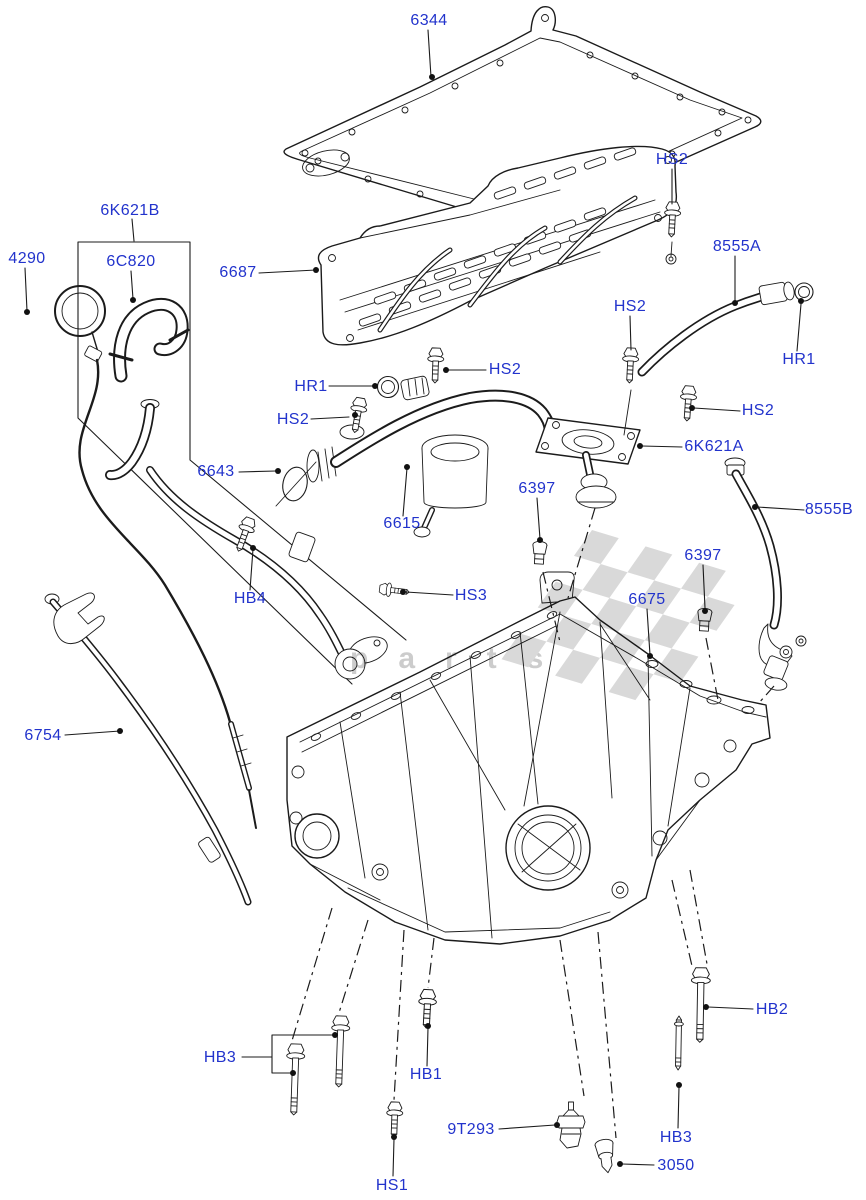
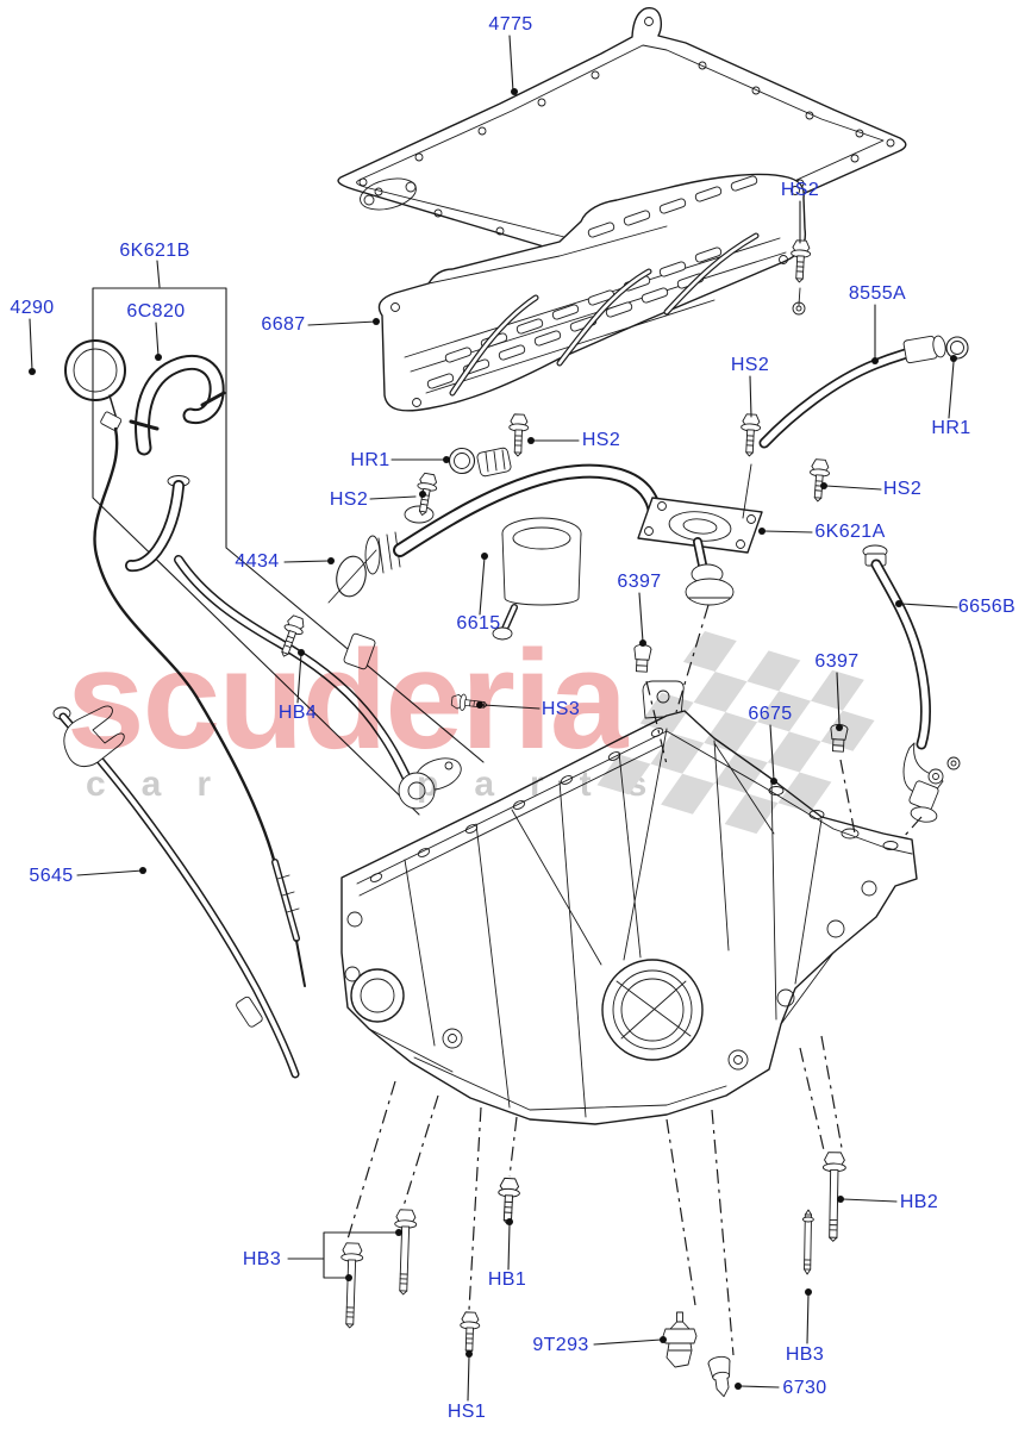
+ scuderia
+ car
  pars
- 6344
+ 4775
  6K621B
  4290
  6C820
  6687
  HS2
  8555A
  HS2
  HR1
  HR1
  HS2
  HS2
  HS2
  6K621A
- 6643
+ 4434
  6397
  6615
- 8555B
+ 6656B
  6397
  HB4
  HS3
  6675
- 6754
+ 5645
  HB3
  HB1
  HB2
  HB3
  9T293
  HS1
- 3050
+ 6730
